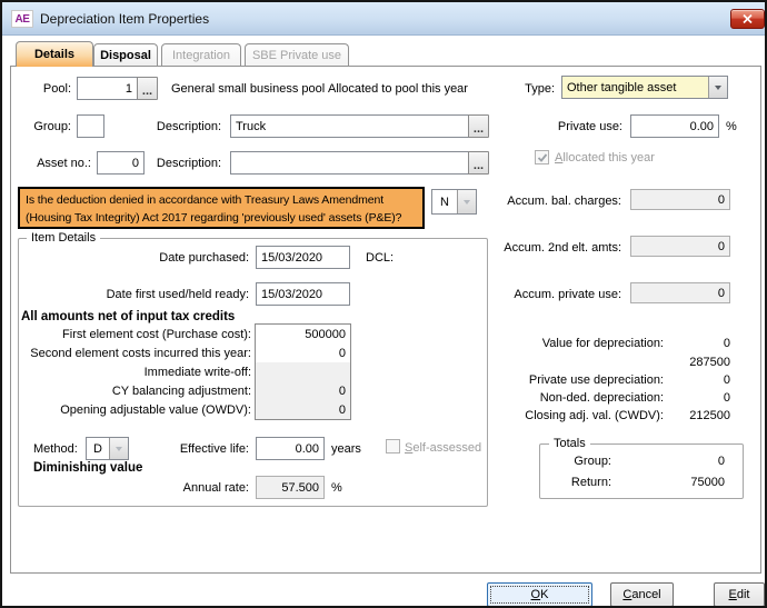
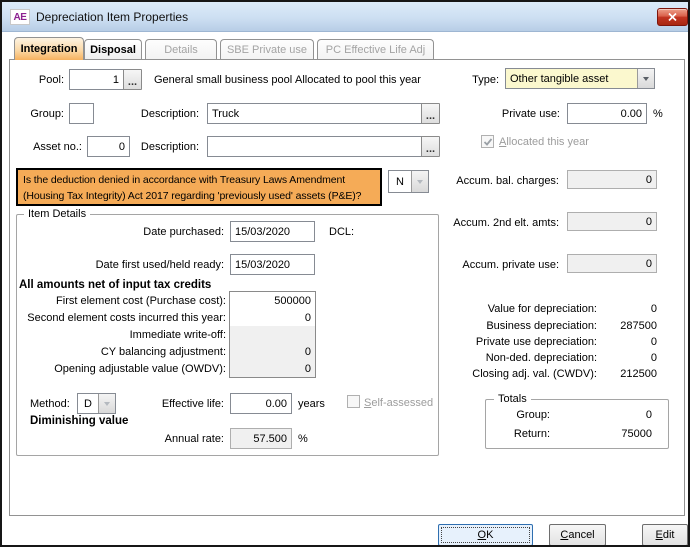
  AE
  Depreciation Item Properties
- Details
+ Integration
  Disposal
- Integration
+ Details
  SBE Private use
+ PC Effective Life Adj
  Pool:
  1
  ...
  General small business pool
  Allocated to pool this year
  Type:
  Other tangible asset
  Group:
  Description:
  Truck
  ...
  Private use:
  0.00
  %
  Asset no.:
  0
  Description:
  ...
  Allocated this year
  Is the deduction denied in accordance with Treasury Laws Amendment
  (Housing Tax Integrity) Act 2017 regarding 'previously used' assets (P&E)?
  N
  Accum. bal. charges:
  0
  Accum. 2nd elt. amts:
  0
  Accum. private use:
  0
  Item Details
  Date purchased:
  15/03/2020
  DCL:
  Date first used/held ready:
  15/03/2020
  All amounts net of input tax credits
  First element cost (Purchase cost):
  Second element costs incurred this year:
  Immediate write-off:
  CY balancing adjustment:
  Opening adjustable value (OWDV):
  500000
  0
  0
  0
  Method:
  D
  Diminishing value
  Effective life:
  0.00
  years
  Self-assessed
  Annual rate:
  57.500
  %
  Value for depreciation:
  0
+ Business depreciation:
  287500
  Private use depreciation:
  0
  Non-ded. depreciation:
  0
  Closing adj. val. (CWDV):
  212500
  Totals
  Group:
  0
  Return:
  75000
  OK
  Cancel
  Edit
